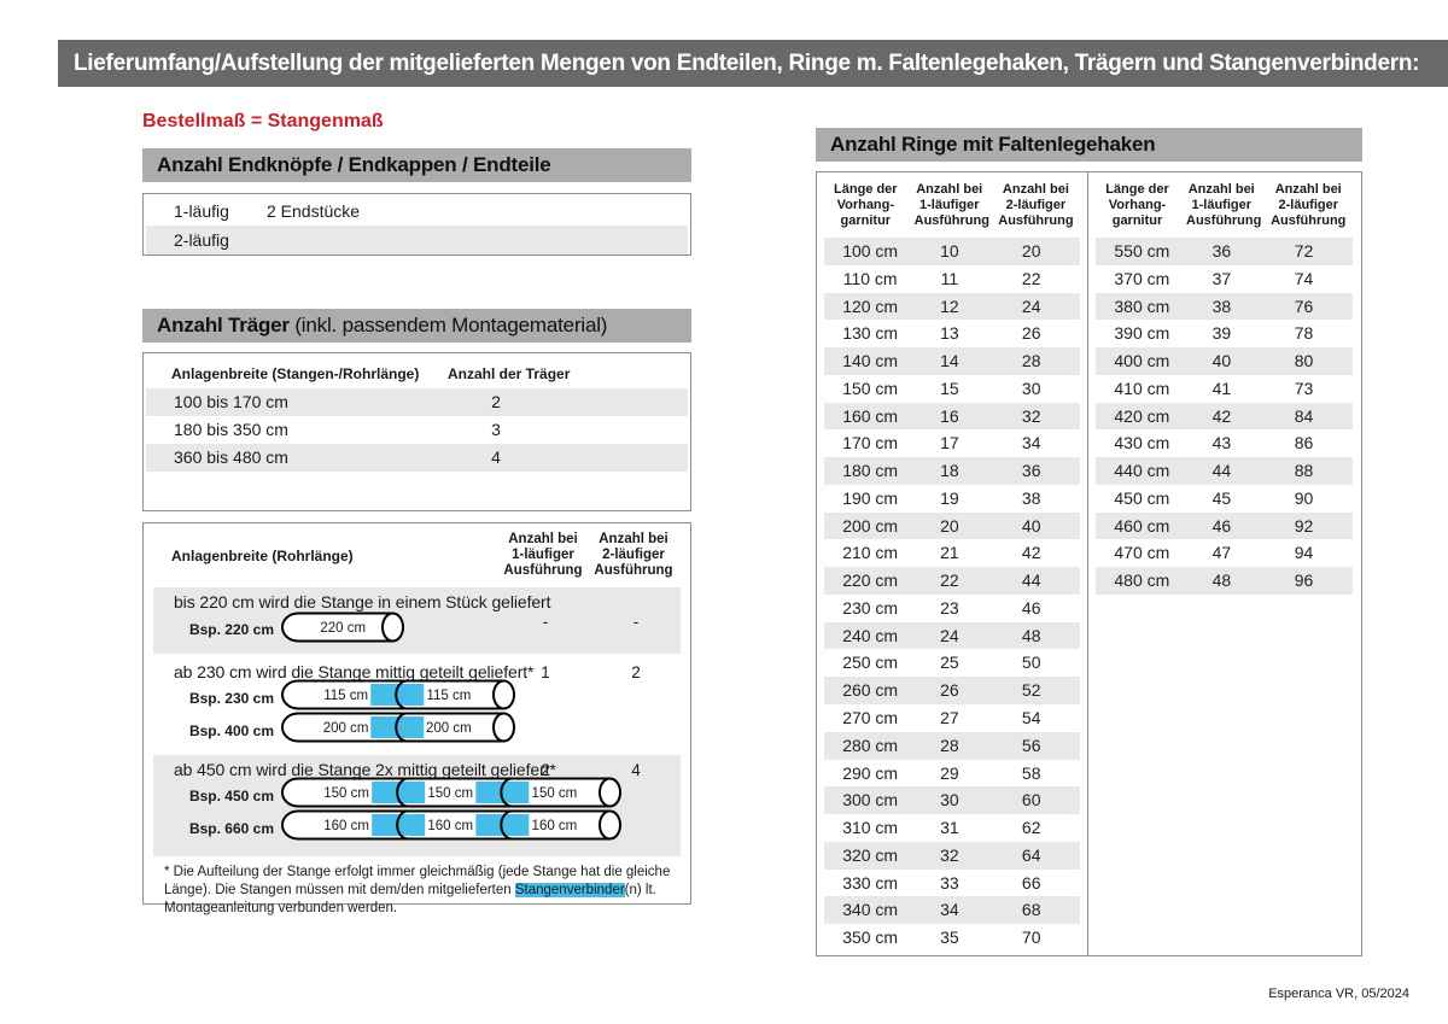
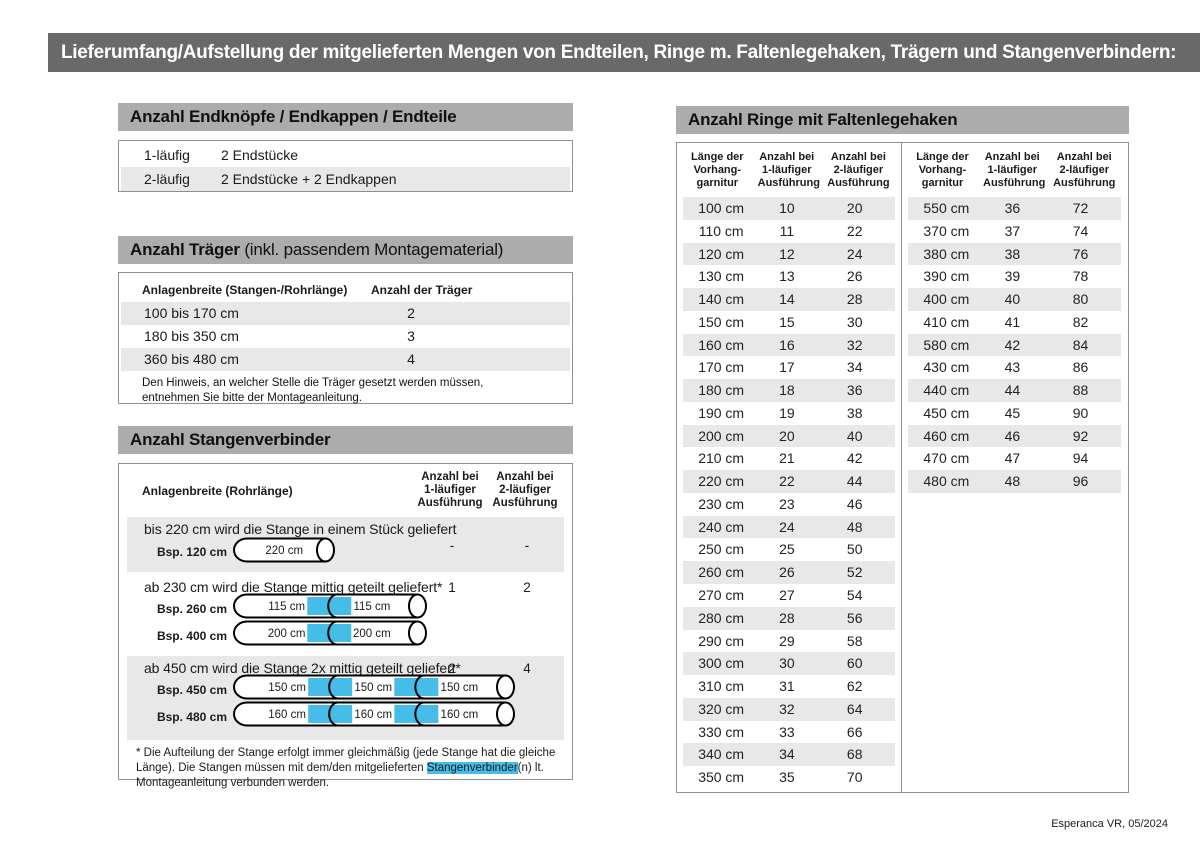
  Lieferumfang/Aufstellung der mitgelieferten Mengen von Endteilen, Ringe m. Faltenlegehaken, Trägern und Stangenverbindern:
- Bestellmaß = Stangenmaß
  Anzahl Endknöpfe / Endkappen / Endteile
  1-läufig
  2 Endstücke
  2-läufig
+ 2 Endstücke + 2 Endkappen
  Anzahl Träger (inkl. passendem Montagematerial)
  Anlagenbreite (Stangen-/Rohrlänge)
  Anzahl der Träger
  100 bis 170 cm
  2
  180 bis 350 cm
  3
  360 bis 480 cm
  4
+ Den Hinweis, an welcher Stelle die Träger gesetzt werden müssen, entnehmen Sie bitte der Montageanleitung.
+ Anzahl Stangenverbinder
  Anlagenbreite (Rohrlänge)
  Anzahl bei
  1-läufiger
  Ausführung
  Anzahl bei
  2-läufiger
  Ausführung
  bis 220 cm wird die Stange in einem Stück geliefert
  -
  -
- Bsp. 220 cm
+ Bsp. 120 cm
  220 cm
  ab 230 cm wird die Stange mittig geteilt geliefert*
  1
  2
- Bsp. 230 cm
+ Bsp. 260 cm
  115 cm
  115 cm
  Bsp. 400 cm
  200 cm
  200 cm
  ab 450 cm wird die Stange 2x mittig geteilt geliefert*
  2
  4
  Bsp. 450 cm
  150 cm
  150 cm
  150 cm
- Bsp. 660 cm
+ Bsp. 480 cm
  160 cm
  160 cm
  160 cm
  * Die Aufteilung der Stange erfolgt immer gleichmäßig (jede Stange hat die gleiche Länge). Die Stangen müssen mit dem/den mitgelieferten Stangenverbinder(n) lt. Montageanleitung verbunden werden.
  Anzahl Ringe mit Faltenlegehaken
  Länge der
  Vorhang-
  garnitur
  Anzahl bei
  1-läufiger
  Ausführun
  Anzahl bei
  2-läufiger
  Ausführung
  100 cm
  10
  20
  110 cm
  11
  22
  120 cm
  12
  24
  130 cm
  13
  26
  140 cm
  14
  28
  150 cm
  15
  30
  160 cm
  16
  32
  170 cm
  17
  34
  180 cm
  18
  36
  190 cm
  19
  38
  200 cm
  20
  40
  210 cm
  21
  42
  220 cm
  22
  44
  230 cm
  23
  46
  240 cm
  24
  48
  250 cm
  25
  50
  260 cm
  26
  52
  270 cm
  27
  54
  280 cm
  28
  56
  290 cm
  29
  58
  300 cm
  30
  60
  310 cm
  31
  62
  320 cm
  32
  64
  330 cm
  33
  66
  340 cm
  34
  68
  350 cm
  35
  70
  Länge der
  Vorhang-
  garnitur
  Anzahl bei
  1-läufiger
  Ausführung
  Anzahl bei
  2-läufiger
  Ausführung
  550 cm
  36
  72
  370 cm
  37
  74
  380 cm
  38
  76
  390 cm
  39
  78
  400 cm
  40
  80
  410 cm
  41
- 73
+ 82
- 420 cm
+ 580 cm
  42
  84
  430 cm
  43
  86
  440 cm
  44
  88
  450 cm
  45
  90
  460 cm
  46
  92
  470 cm
  47
  94
  480 cm
  48
  96
  Esperanca VR, 05/2024
